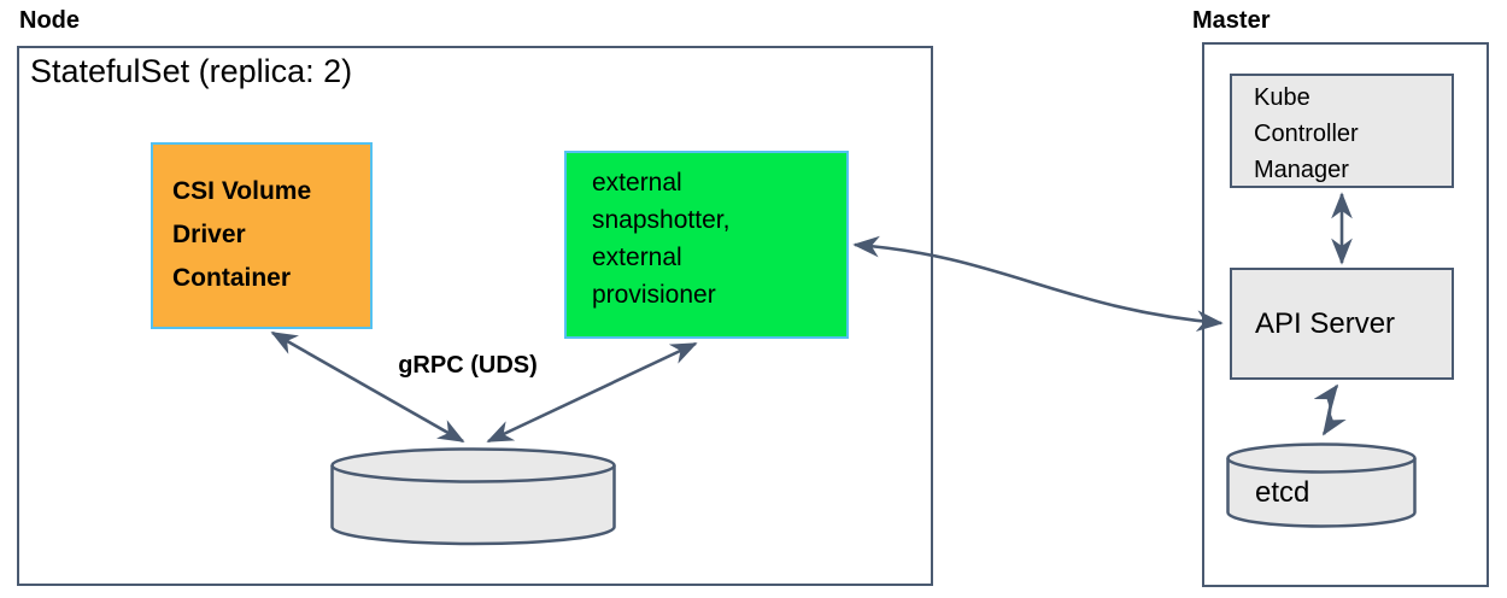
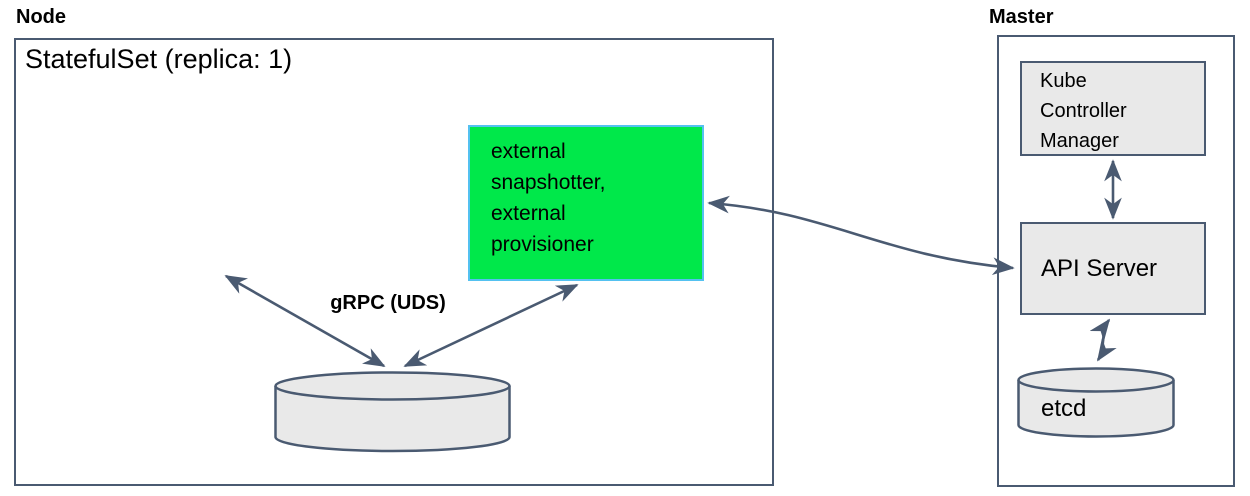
  Node
- StatefulSet (replica: 2)
+ StatefulSet (replica: 1)
- CSI Volume Driver Container
  external snapshotter, external provisioner
  gRPC (UDS)
  Master
  Kube Controller Manager
  API Server
  etcd
